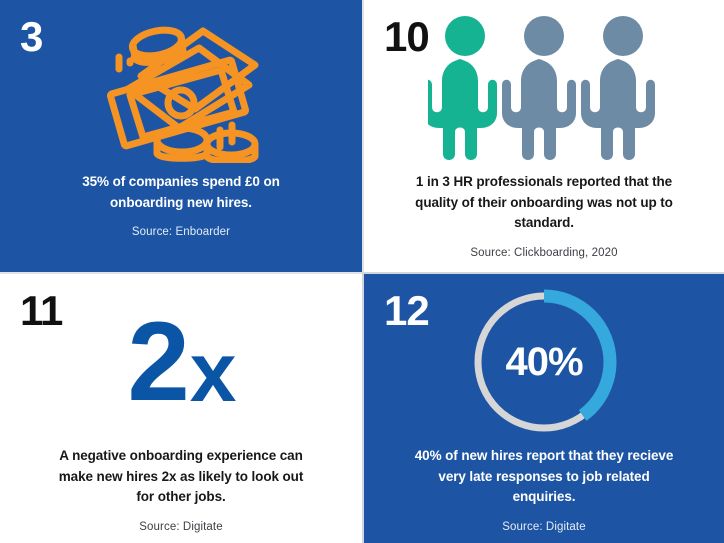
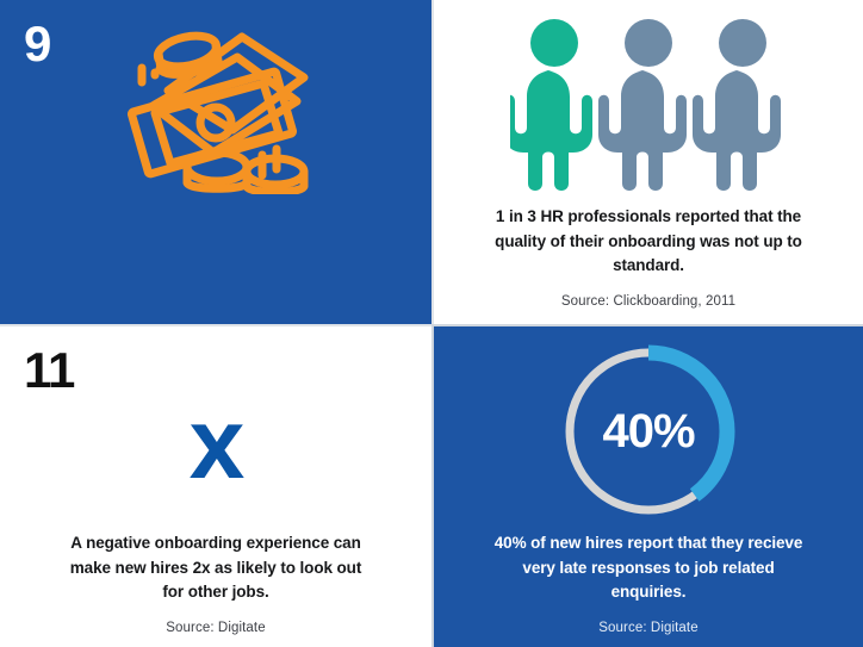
- 3
+ 9
- 35% of companies spend £0 on onboarding new hires.
- Source: Enboarder
- 10
  1 in 3 HR professionals reported that the quality of their onboarding was not up to standard.
- Source: Clickboarding, 2020
+ Source: Clickboarding, 2011
  11
- 2
  x
  A negative onboarding experience can make new hires 2x as likely to look out for other jobs.
  Source: Digitate
- 12
  40%
  40% of new hires report that they recieve very late responses to job related enquiries.
  Source: Digitate
